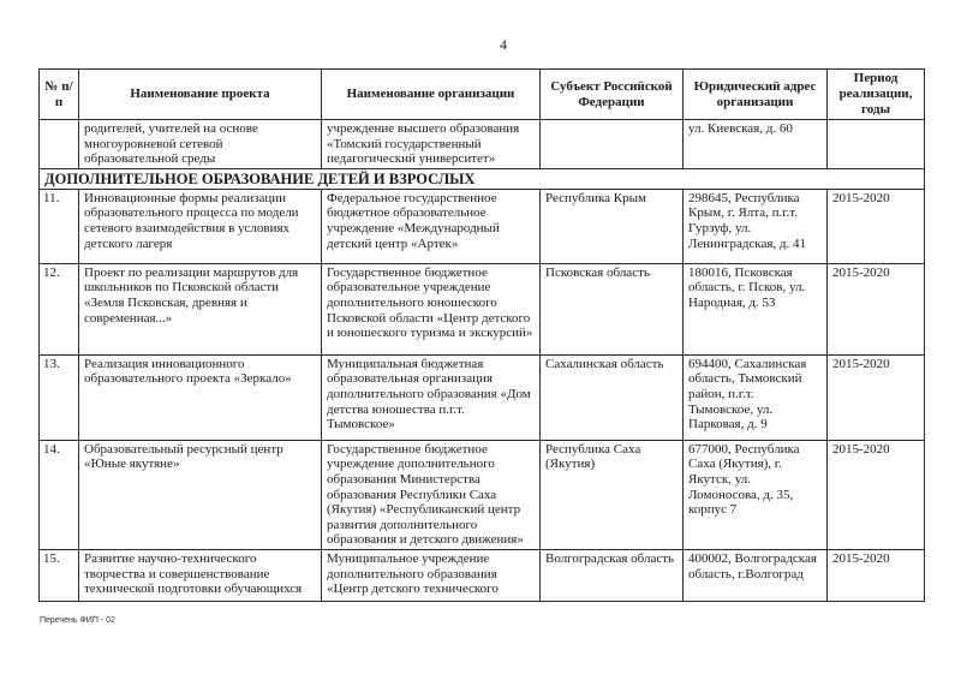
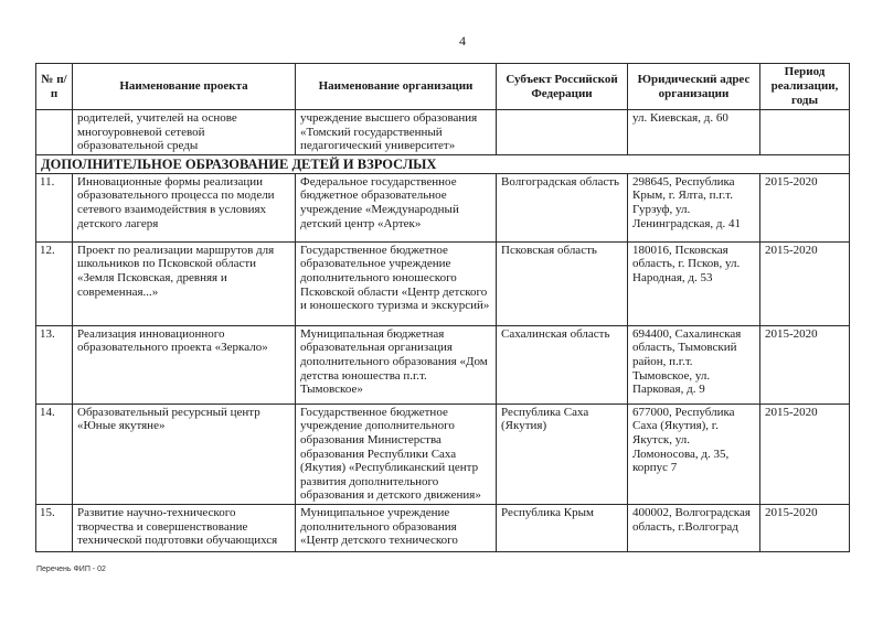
  4
  № п/п	Наименование проекта	Наименование организации	Субъект Российской Федерации	Юридический адрес организации	Период реализации, годы
  	родителей, учителей на основе многоуровневой сетевой образовательной среды	учреждение высшего образования «Томский государственный педагогический университет»		ул. Киевская, д. 60
  ДОПОЛНИТЕЛЬНОЕ ОБРАЗОВАНИЕ ДЕТЕЙ И ВЗРОСЛЫХ
- 11.	Инновационные формы реализации образовательного процесса по модели сетевого взаимодействия в условиях детского лагеря	Федеральное государственное бюджетное образовательное учреждение «Международный детский центр «Артек»	Республика Крым	298645, Республика Крым, г. Ялта, п.г.т. Гурзуф, ул. Ленинградская, д. 41	2015-2020
+ 11.	Инновационные формы реализации образовательного процесса по модели сетевого взаимодействия в условиях детского лагеря	Федеральное государственное бюджетное образовательное учреждение «Международный детский центр «Артек»	Волгоградская область	298645, Республика Крым, г. Ялта, п.г.т. Гурзуф, ул. Ленинградская, д. 41	2015-2020
  12.	Проект по реализации маршрутов для школьников по Псковской области «Земля Псковская, древняя и современная...»	Государственное бюджетное образовательное учреждение дополнительного юношеского Псковской области «Центр детского и юношеского туризма и экскурсий»	Псковская область	180016, Псковская область, г. Псков, ул. Народная, д. 53	2015-2020
  13.	Реализация инновационного образовательного проекта «Зеркало»	Муниципальная бюджетная образовательная организация дополнительного образования «Дом детства юношества п.г.т. Тымовское»	Сахалинская область	694400, Сахалинская область, Тымовский район, п.г.т. Тымовское, ул. Парковая, д. 9	2015-2020
  14.	Образовательный ресурсный центр «Юные якутяне»	Государственное бюджетное учреждение дополнительного образования Министерства образования Республики Саха (Якутия) «Республиканский центр развития дополнительного образования и детского движения»	Республика Саха (Якутия)	677000, Республика Саха (Якутия), г. Якутск, ул. Ломоносова, д. 35, корпус 7	2015-2020
- 15.	Развитие научно-технического творчества и совершенствование технической подготовки обучающихся	Муниципальное учреждение дополнительного образования «Центр детского технического	Волгоградская область	400002, Волгоградская область, г.Волгоград	2015-2020
+ 15.	Развитие научно-технического творчества и совершенствование технической подготовки обучающихся	Муниципальное учреждение дополнительного образования «Центр детского технического	Республика Крым	400002, Волгоградская область, г.Волгоград	2015-2020
